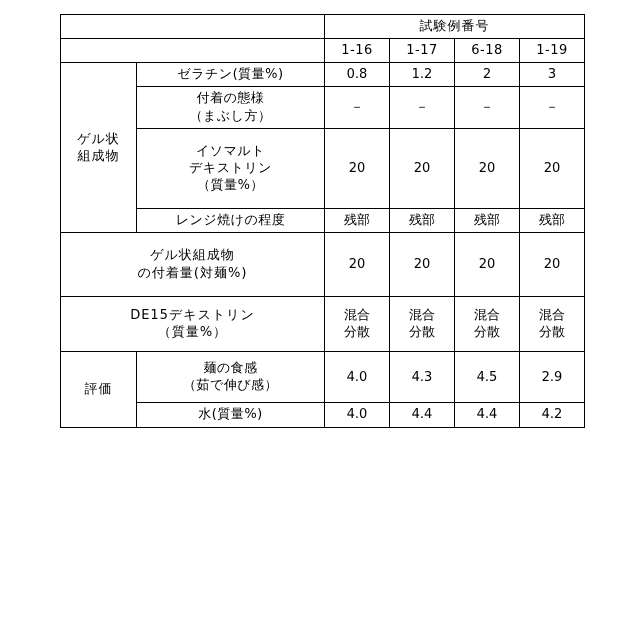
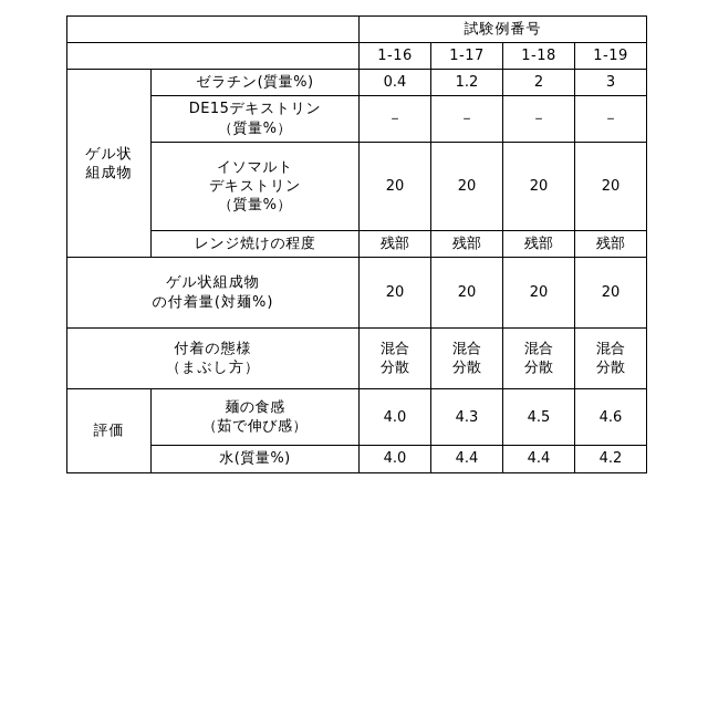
  	試験例番号
- 	1-16	1-17	6-18	1-19
+ 	1-16	1-17	1-18	1-19
- ゲル状 組成物	ゼラチン(質量%)	0.8	1.2	2	3
+ ゲル状 組成物	ゼラチン(質量%)	0.4	1.2	2	3
- 付着の態様 （まぶし方）	－	－	－	－
+ DE15デキストリン （質量%）	－	－	－	－
  イソマルト デキストリン （質量%）	20	20	20	20
  レンジ焼けの程度	残部	残部	残部	残部
  ゲル状組成物 の付着量(対麺%)	20	20	20	20
- DE15デキストリン （質量%）	混合 分散	混合 分散	混合 分散	混合 分散
+ 付着の態様 （まぶし方）	混合 分散	混合 分散	混合 分散	混合 分散
- 評価	麺の食感 （茹で伸び感）	4.0	4.3	4.5	2.9
+ 評価	麺の食感 （茹で伸び感）	4.0	4.3	4.5	4.6
  水(質量%)	4.0	4.4	4.4	4.2
